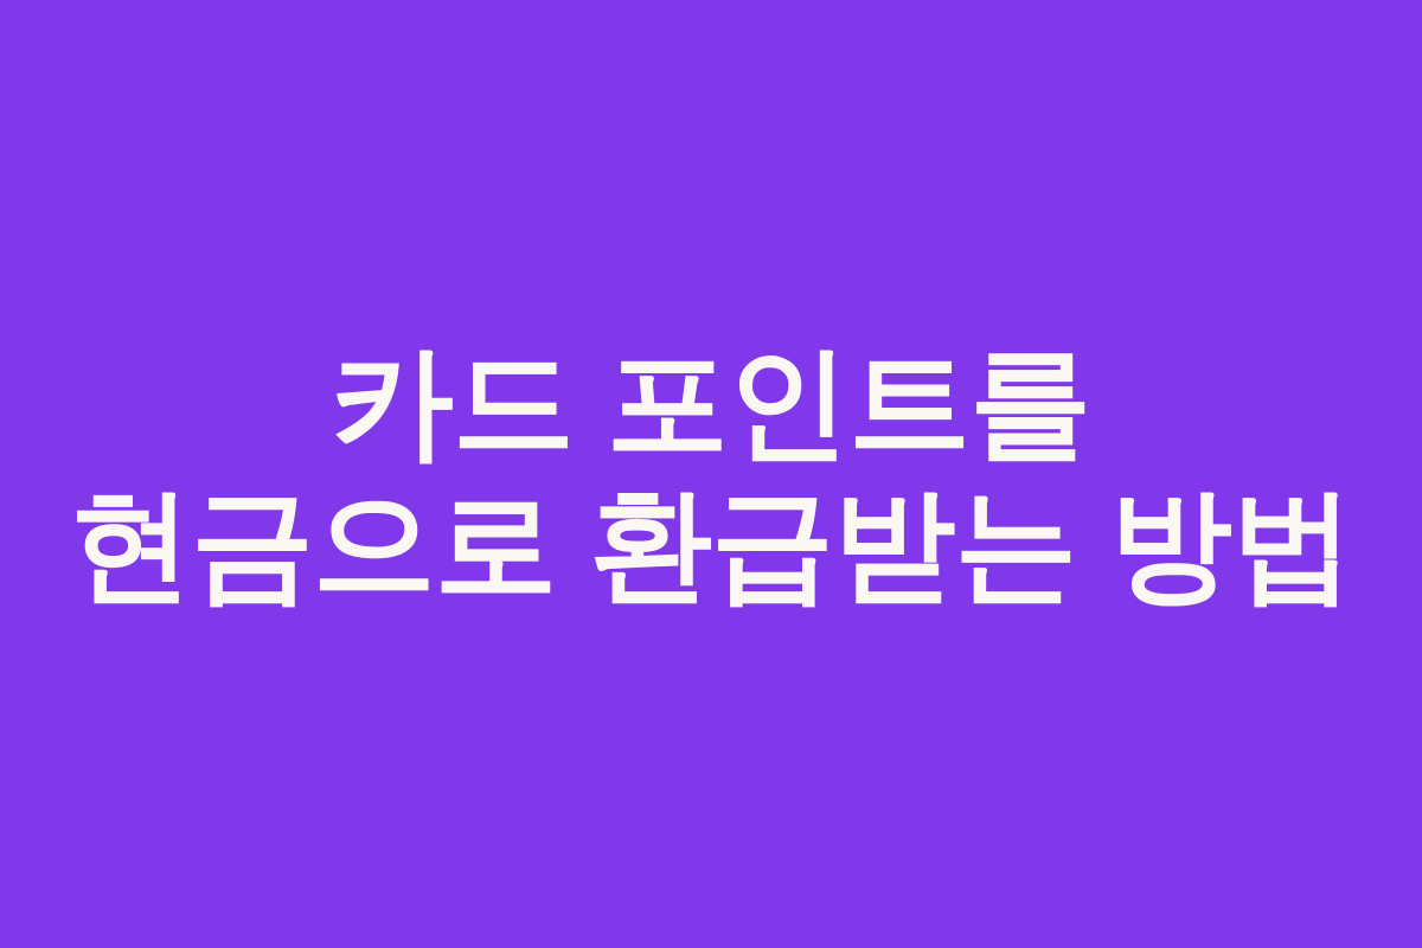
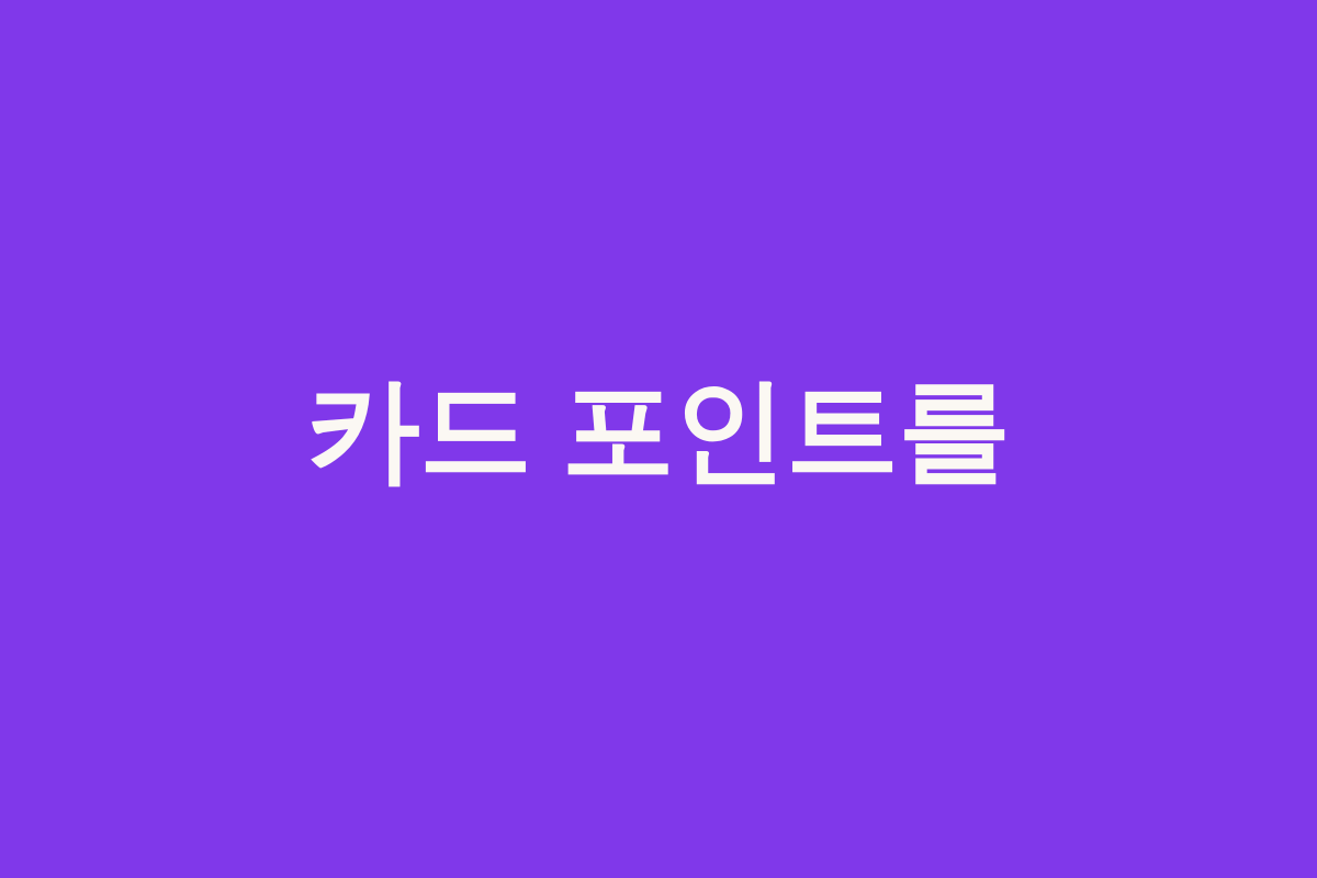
  카드 포인트를
- 현금으로 환급받는 방법
